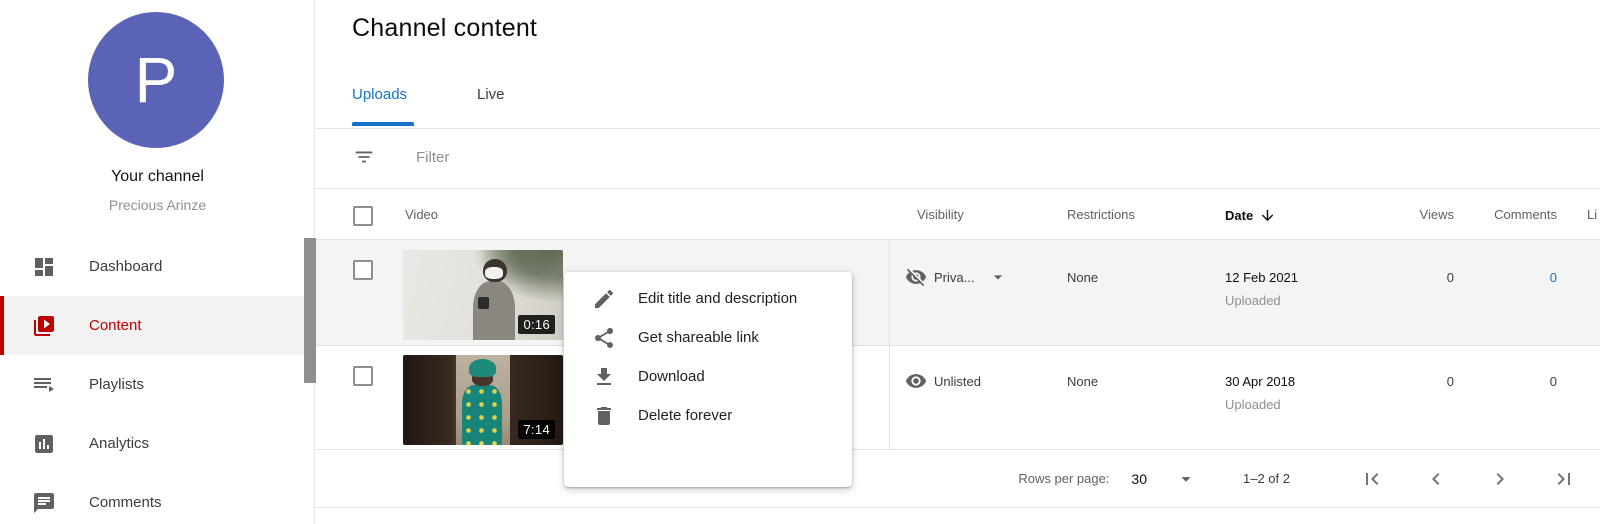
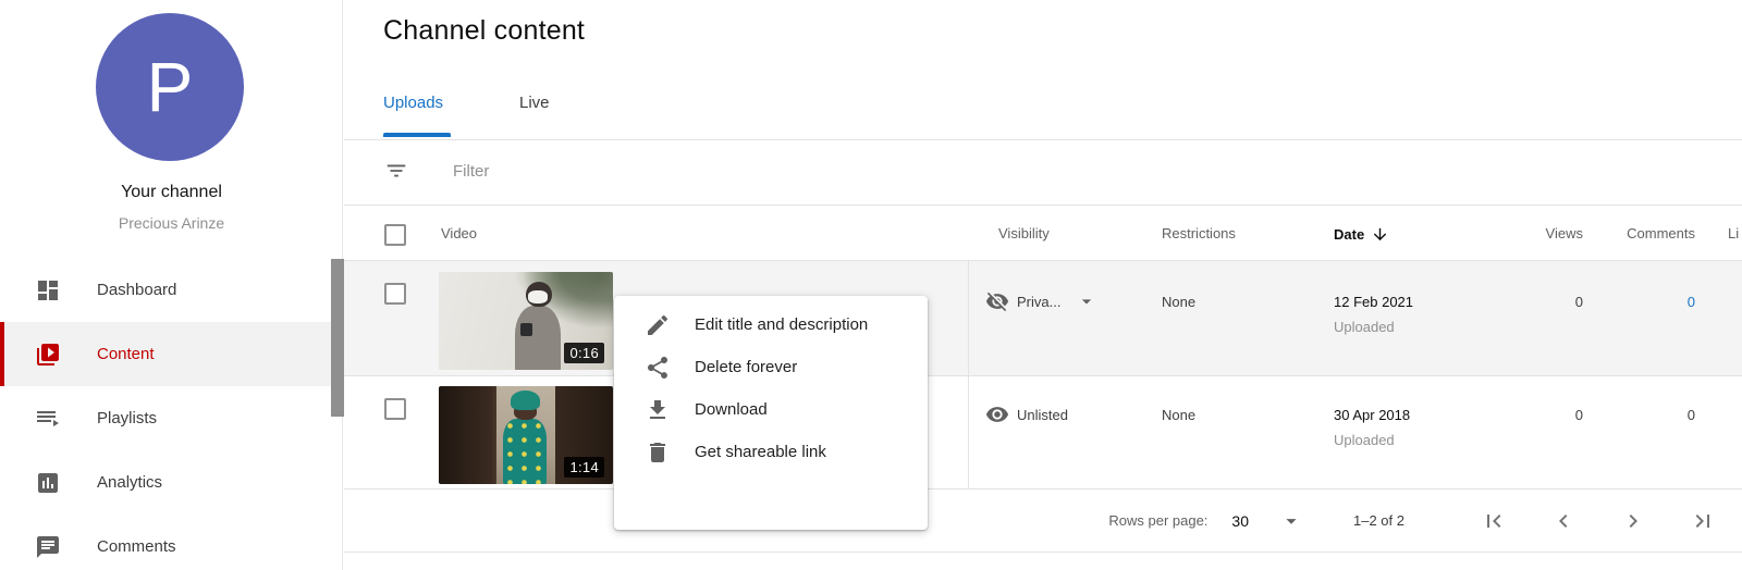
  P
  Your channel
  Precious Arinze
  Dashboard
  Content
  Playlists
  Analytics
  Comments
  Channel content
  Uploads
  Live
  Filter
  Video
  Visibility
  Restrictions
  Date
  Views
  Comments
  Li
  0:16
  Priva...
  None
  12 Feb 2021
  Uploaded
  0
  0
- 7:14
+ 1:14
  Unlisted
  None
  30 Apr 2018
  Uploaded
  0
  0
  Rows per page:
  30
  1–2 of 2
  Edit title and description
- Get shareable link
+ Delete forever
  Download
- Delete forever
+ Get shareable link
